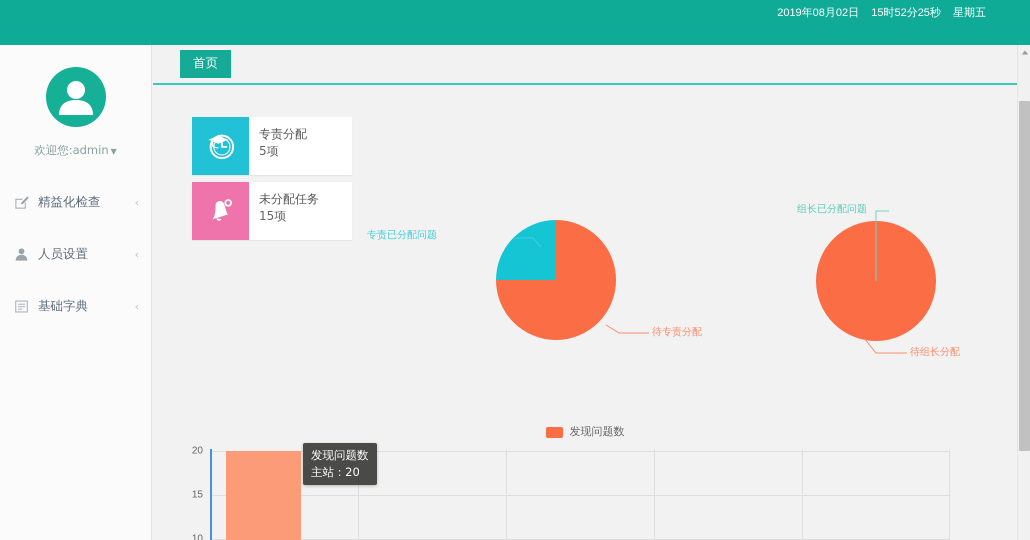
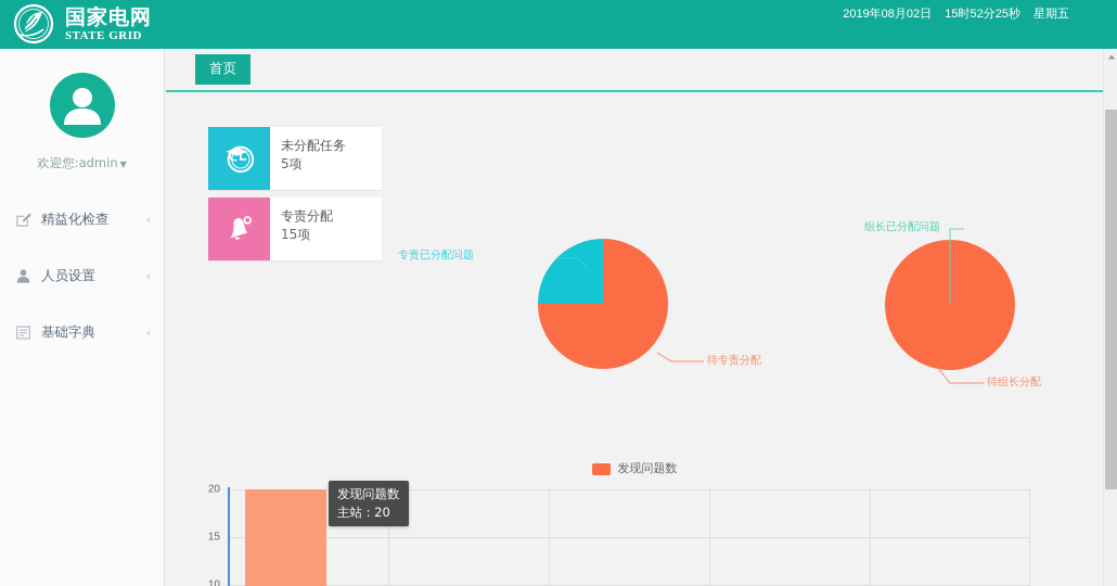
+ 国家电网
+ STATE GRID
  2019年08月02日 15时52分25秒 星期五
  欢迎您:admin ▼
  精益化检查
  ‹
  人员设置
  ‹
  基础字典
  ‹
  首页
- 专责分配
+ 未分配任务
  5项
- 未分配任务
+ 专责分配
  15项
  专责已分配问题
  待专责分配
  组长已分配问题
  待组长分配
  发现问题数
  20
  15
  10
  发现问题数
  主站 : 20
